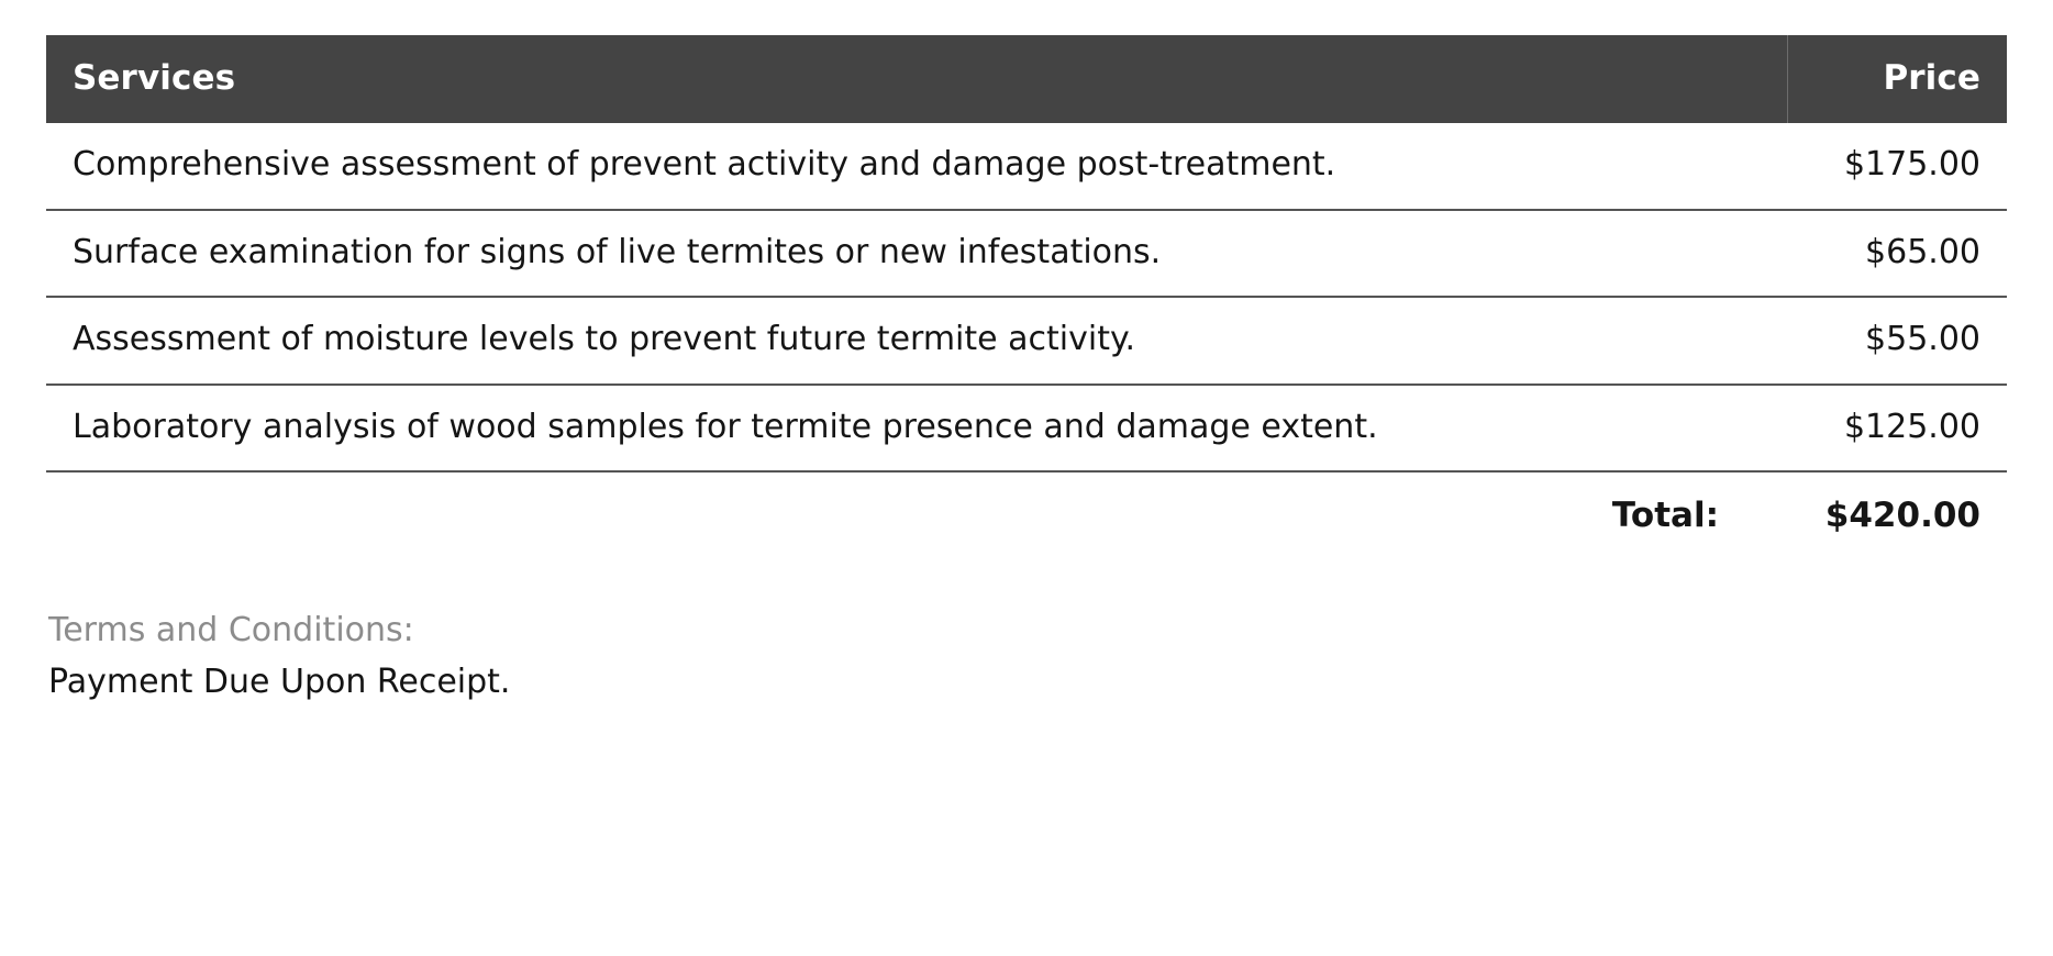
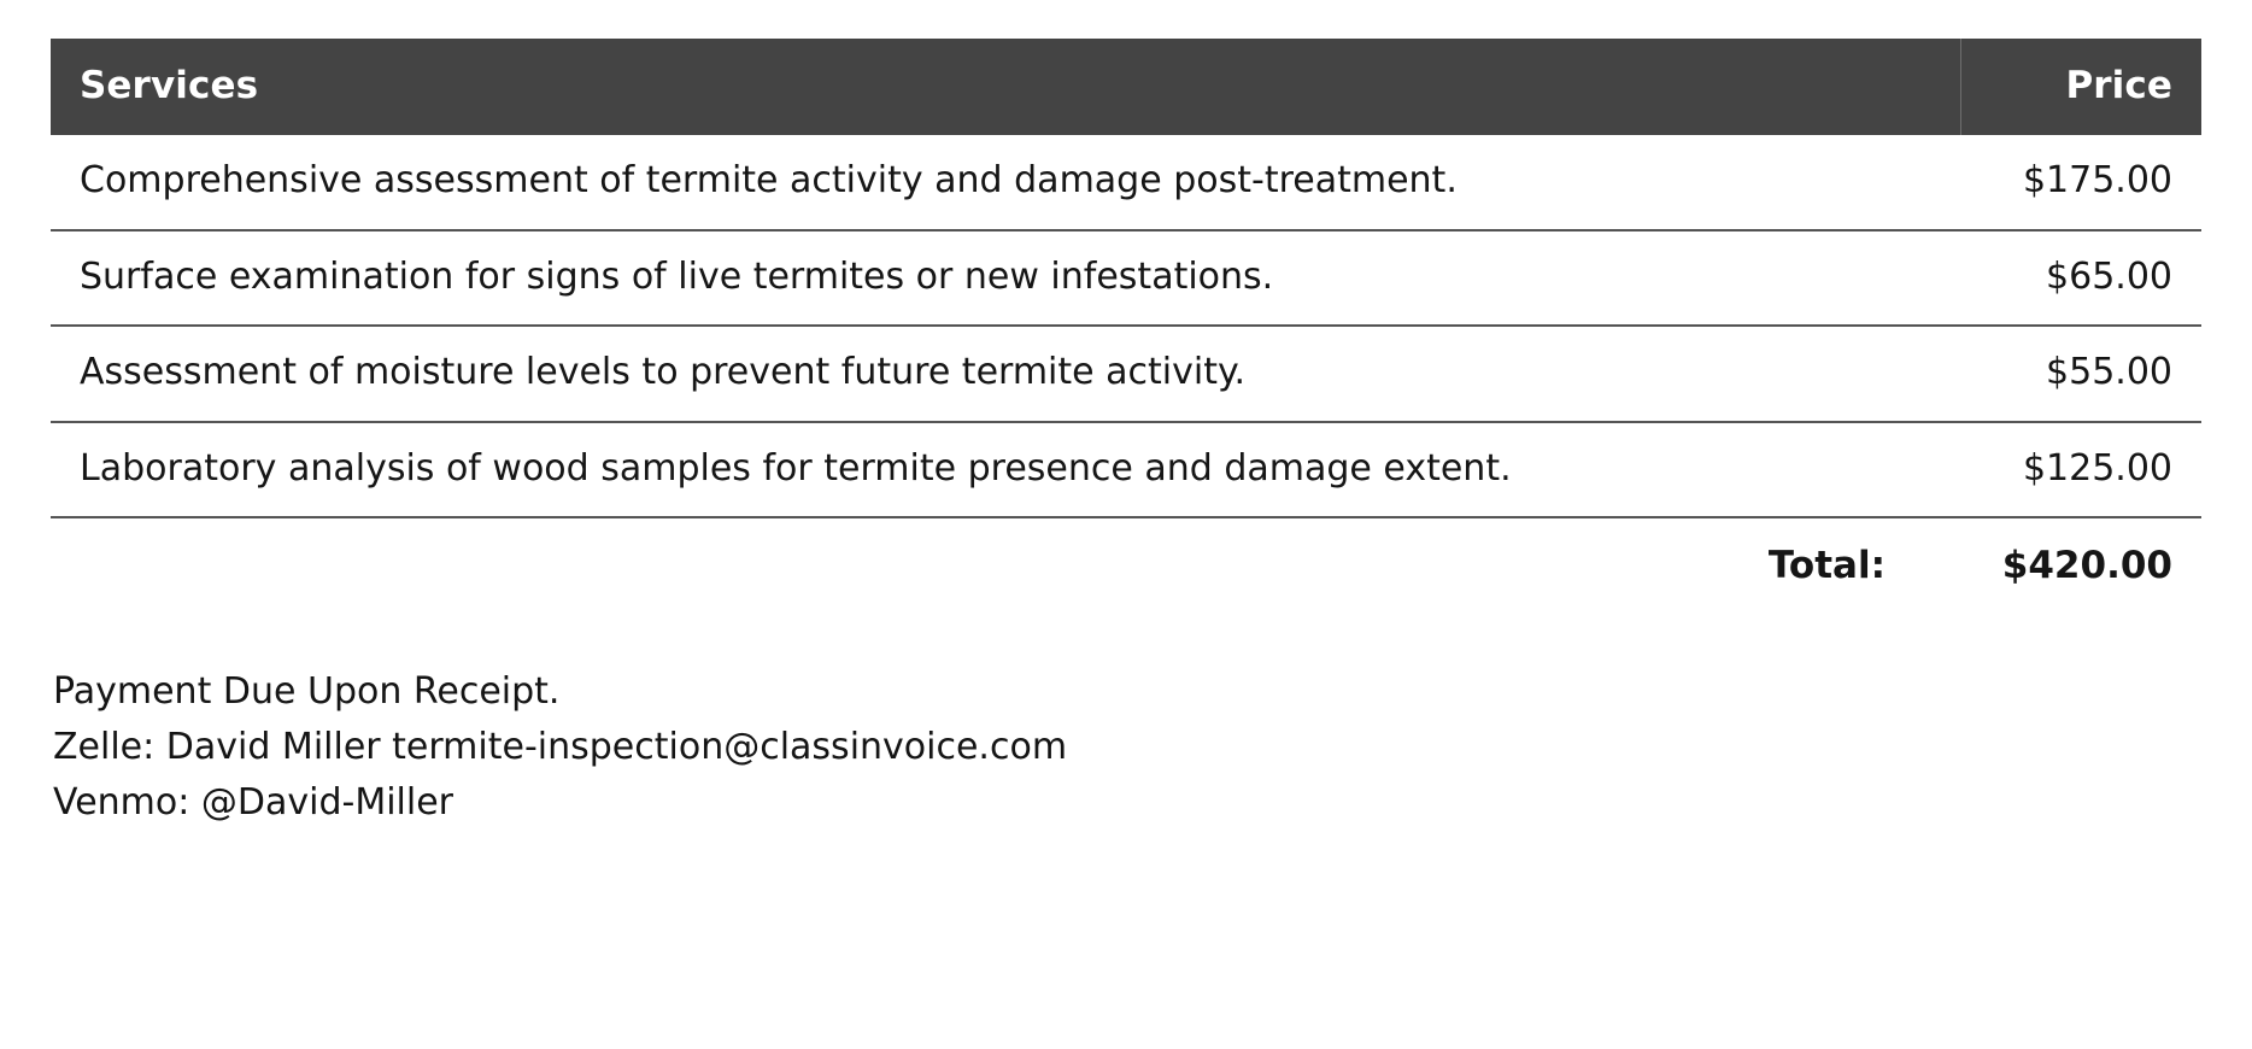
  Services	Price
- Comprehensive assessment of prevent activity and damage post-treatment.	$175.00
+ Comprehensive assessment of termite activity and damage post-treatment.	$175.00
  Surface examination for signs of live termites or new infestations.	$65.00
  Assessment of moisture levels to prevent future termite activity.	$55.00
  Laboratory analysis of wood samples for termite presence and damage extent.	$125.00
  Total:	$420.00
- Terms and Conditions:
  Payment Due Upon Receipt.
+ Zelle: David Miller termite-inspection@classinvoice.com
+ Venmo: @David-Miller
